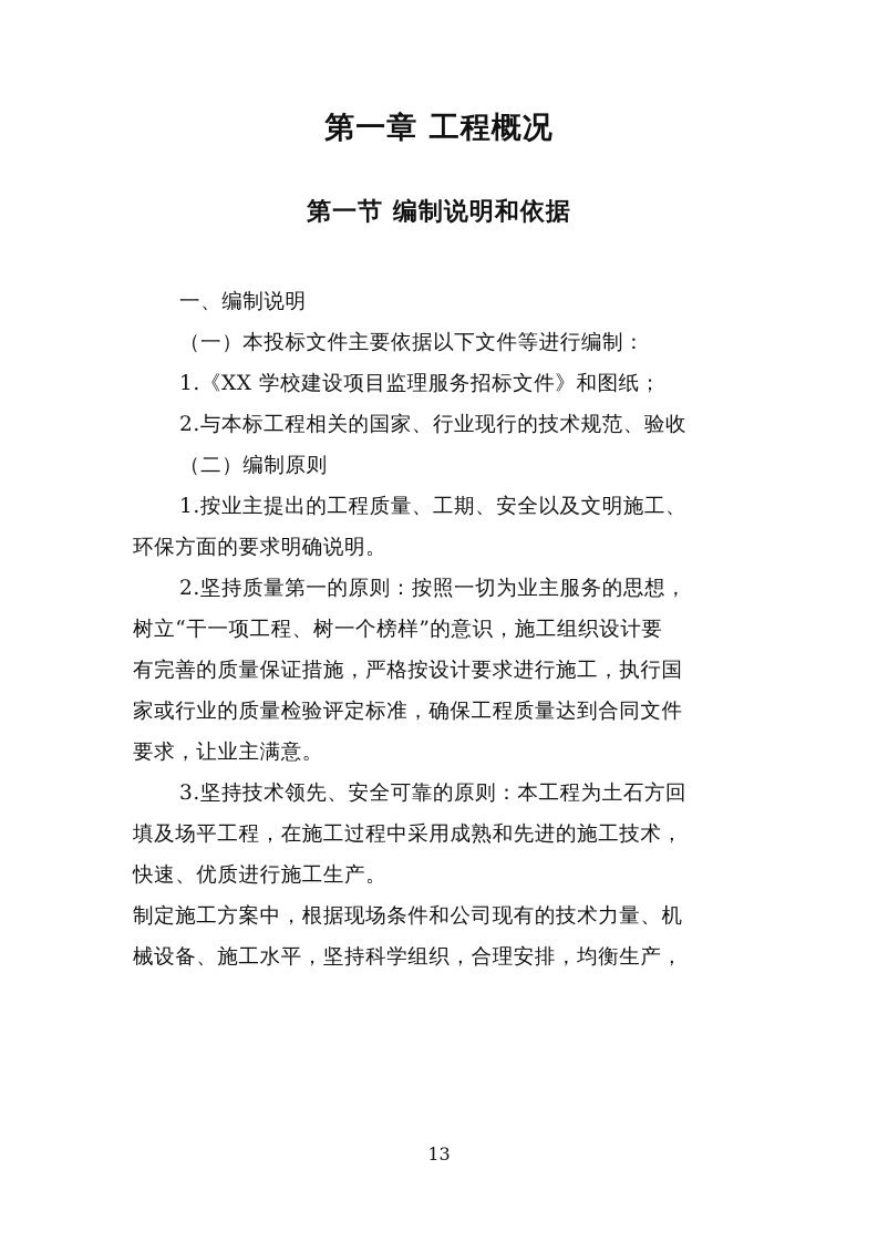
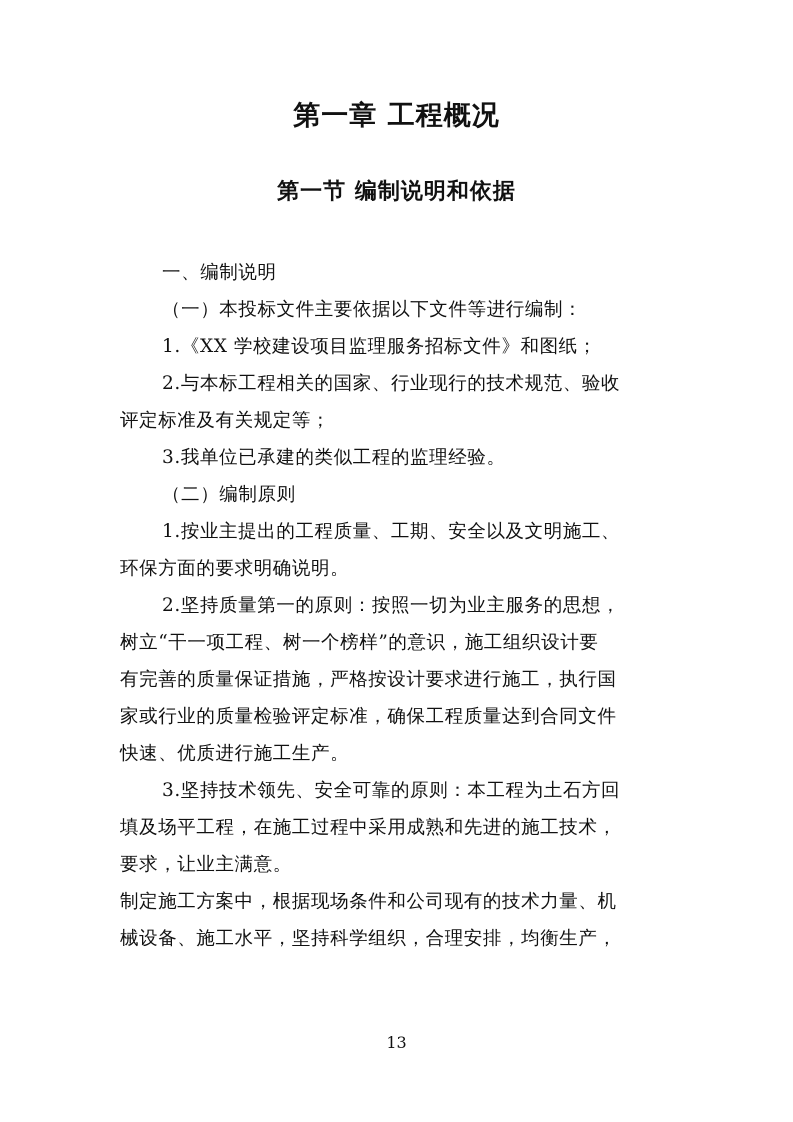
  第一章 工程概况
  第一节 编制说明和依据
  一、编制说明
  （一）本投标文件主要依据以下文件等进行编制：
  1.《XX 学校建设项目监理服务招标文件》和图纸；
  2.与本标工程相关的国家、行业现行的技术规范、验收
+ 评定标准及有关规定等；
+ 3.我单位已承建的类似工程的监理经验。
  （二）编制原则
  1.按业主提出的工程质量、工期、安全以及文明施工、
  环保方面的要求明确说明。
  2.坚持质量第一的原则：按照一切为业主服务的思想，
  树立“干一项工程、树一个榜样”的意识，施工组织设计要
  有完善的质量保证措施，严格按设计要求进行施工，执行国
  家或行业的质量检验评定标准，确保工程质量达到合同文件
- 要求，让业主满意。
+ 快速、优质进行施工生产。
  3.坚持技术领先、安全可靠的原则：本工程为土石方回
  填及场平工程，在施工过程中采用成熟和先进的施工技术，
- 快速、优质进行施工生产。
+ 要求，让业主满意。
  制定施工方案中，根据现场条件和公司现有的技术力量、机
  械设备、施工水平，坚持科学组织，合理安排，均衡生产，
  13
